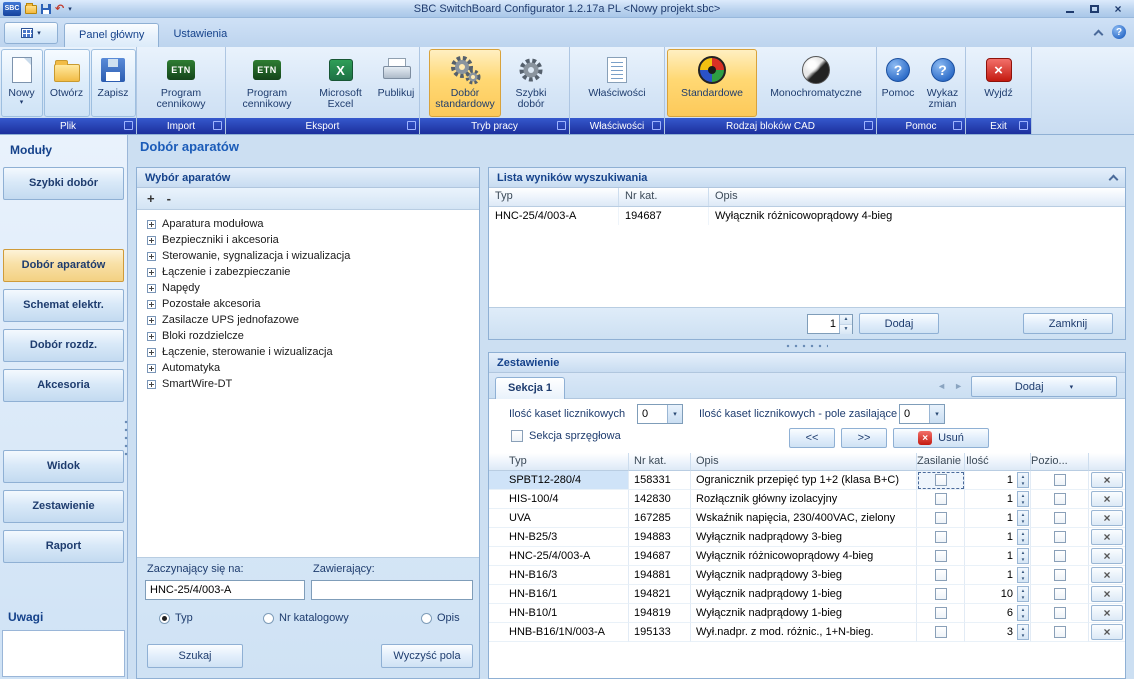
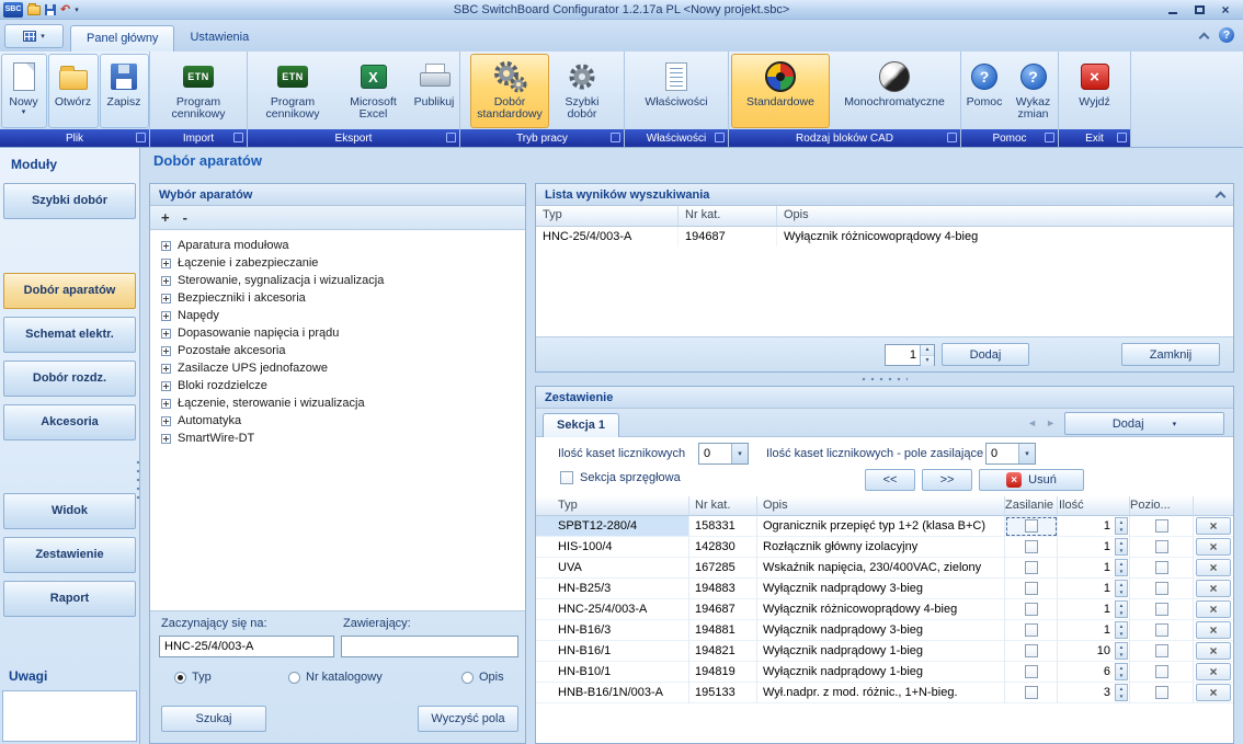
  ↶
  SBC SwitchBoard Configurator 1.2.17a PL <Nowy projekt.sbc>
  ×
  Panel główny
  Ustawienia
  ?
  Nowy
  Otwórz
  Zapisz
  Plik
  ETN
  Program cennikowy
  Import
  ETN
  Program cennikowy
  X
  Microsoft Excel
  Publikuj
  Eksport
  Dobór standardowy
  Szybki dobór
  Tryb pracy
  Właściwości
  Właściwości
  Standardowe
  Monochromatyczne
  Rodzaj bloków CAD
  ?
  Pomoc
  ?
  Wykaz zmian
  Pomoc
  ×
  Wyjdź
  Exit
  Moduły
  Szybki dobór
  Dobór aparatów
  Schemat elektr.
  Dobór rozdz.
  Akcesoria
  Widok
  Zestawienie
  Raport
  Uwagi
  Dobór aparatów
  Wybór aparatów
  +
  -
  Aparatura modułowa
- Bezpieczniki i akcesoria
+ Łączenie i zabezpieczanie
  Sterowanie, sygnalizacja i wizualizacja
- Łączenie i zabezpieczanie
+ Bezpieczniki i akcesoria
  Napędy
+ Dopasowanie napięcia i prądu
  Pozostałe akcesoria
  Zasilacze UPS jednofazowe
  Bloki rozdzielcze
  Łączenie, sterowanie i wizualizacja
  Automatyka
  SmartWire-DT
  Zaczynający się na:
  Zawierający:
  HNC-25/4/003-A
  Typ
  Nr katalogowy
  Opis
  Szukaj
  Wyczyść pola
  Lista wyników wyszukiwania
  Typ
  Nr kat.
  Opis
  HNC-25/4/003-A
  194687
  Wyłącznik różnicowoprądowy 4-bieg
  1
  Dodaj
  Zamknij
  Zestawienie
  Sekcja 1
  ◄
  ►
  Dodaj
  Ilość kaset licznikowych
  0
  Ilość kaset licznikowych - pole zasilające
  0
  Sekcja sprzęgłowa
  <<
  >>
  ×
  Usuń
  Typ
  Nr kat.
  Opis
  Zasilanie
  Ilość
  Pozio...
  SPBT12-280/4
  158331
  Ogranicznik przepięć typ 1+2 (klasa B+C)
  1
  ×
  HIS-100/4
  142830
  Rozłącznik główny izolacyjny
  1
  ×
  UVA
  167285
  Wskaźnik napięcia, 230/400VAC, zielony
  1
  ×
  HN-B25/3
  194883
  Wyłącznik nadprądowy 3-bieg
  1
  ×
  HNC-25/4/003-A
  194687
  Wyłącznik różnicowoprądowy 4-bieg
  1
  ×
  HN-B16/3
  194881
  Wyłącznik nadprądowy 3-bieg
  1
  ×
  HN-B16/1
  194821
  Wyłącznik nadprądowy 1-bieg
  10
  ×
  HN-B10/1
  194819
  Wyłącznik nadprądowy 1-bieg
  6
  ×
  HNB-B16/1N/003-A
  195133
  Wył.nadpr. z mod. różnic., 1+N-bieg.
  3
  ×
